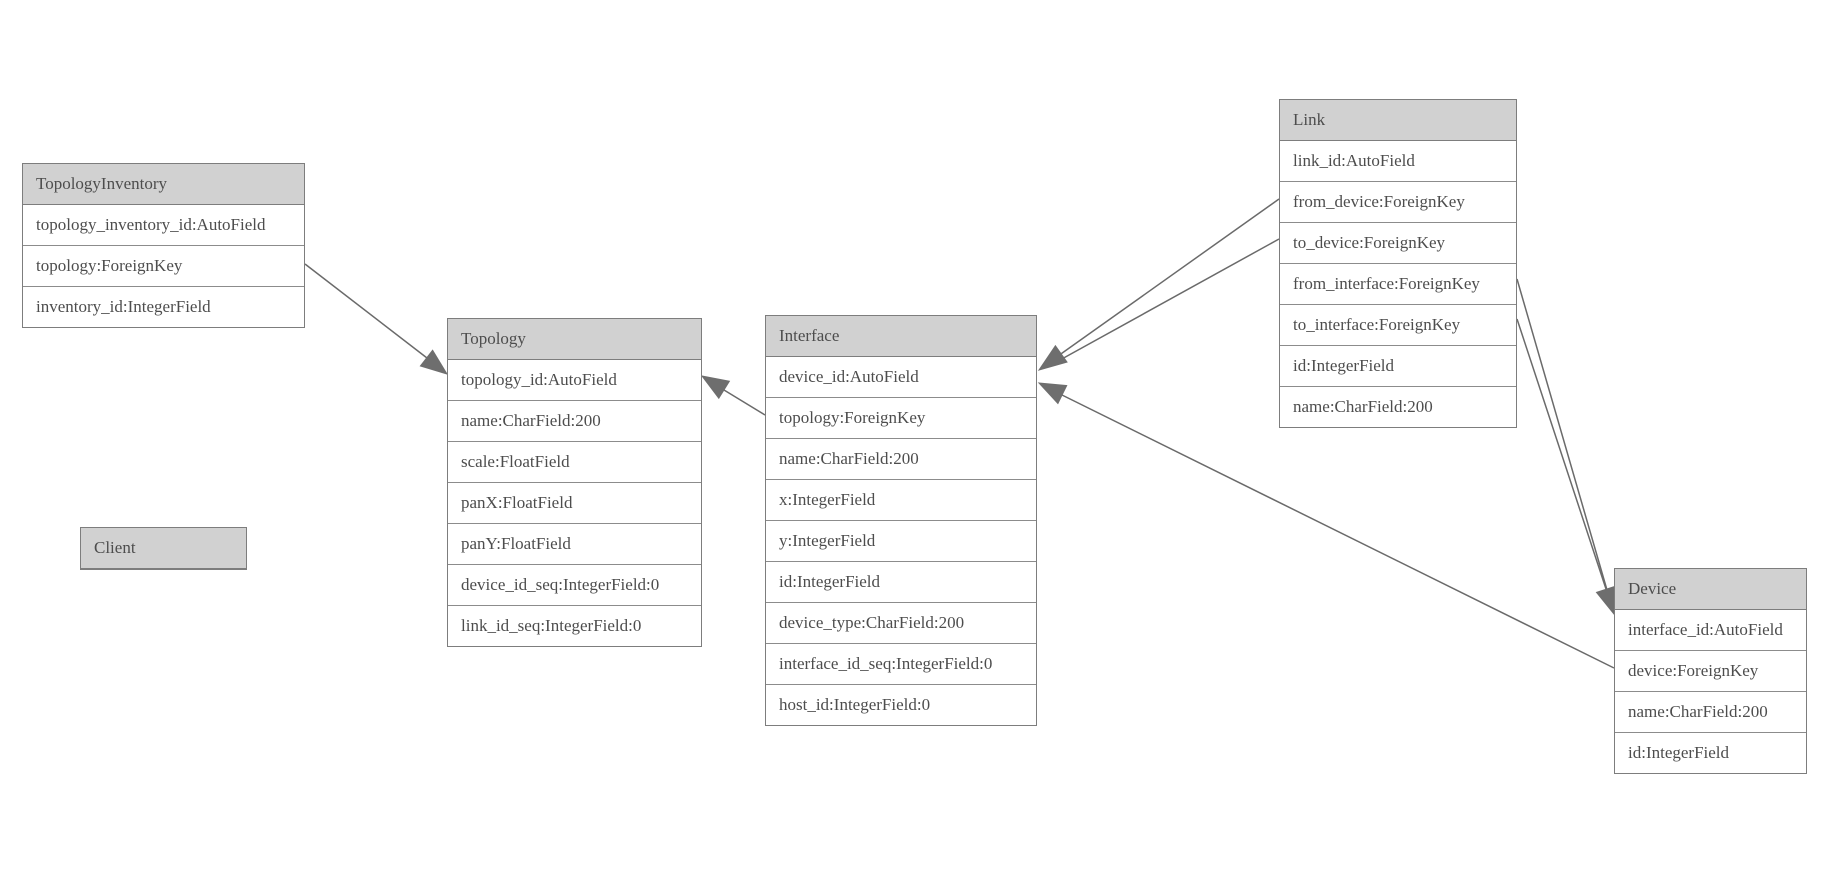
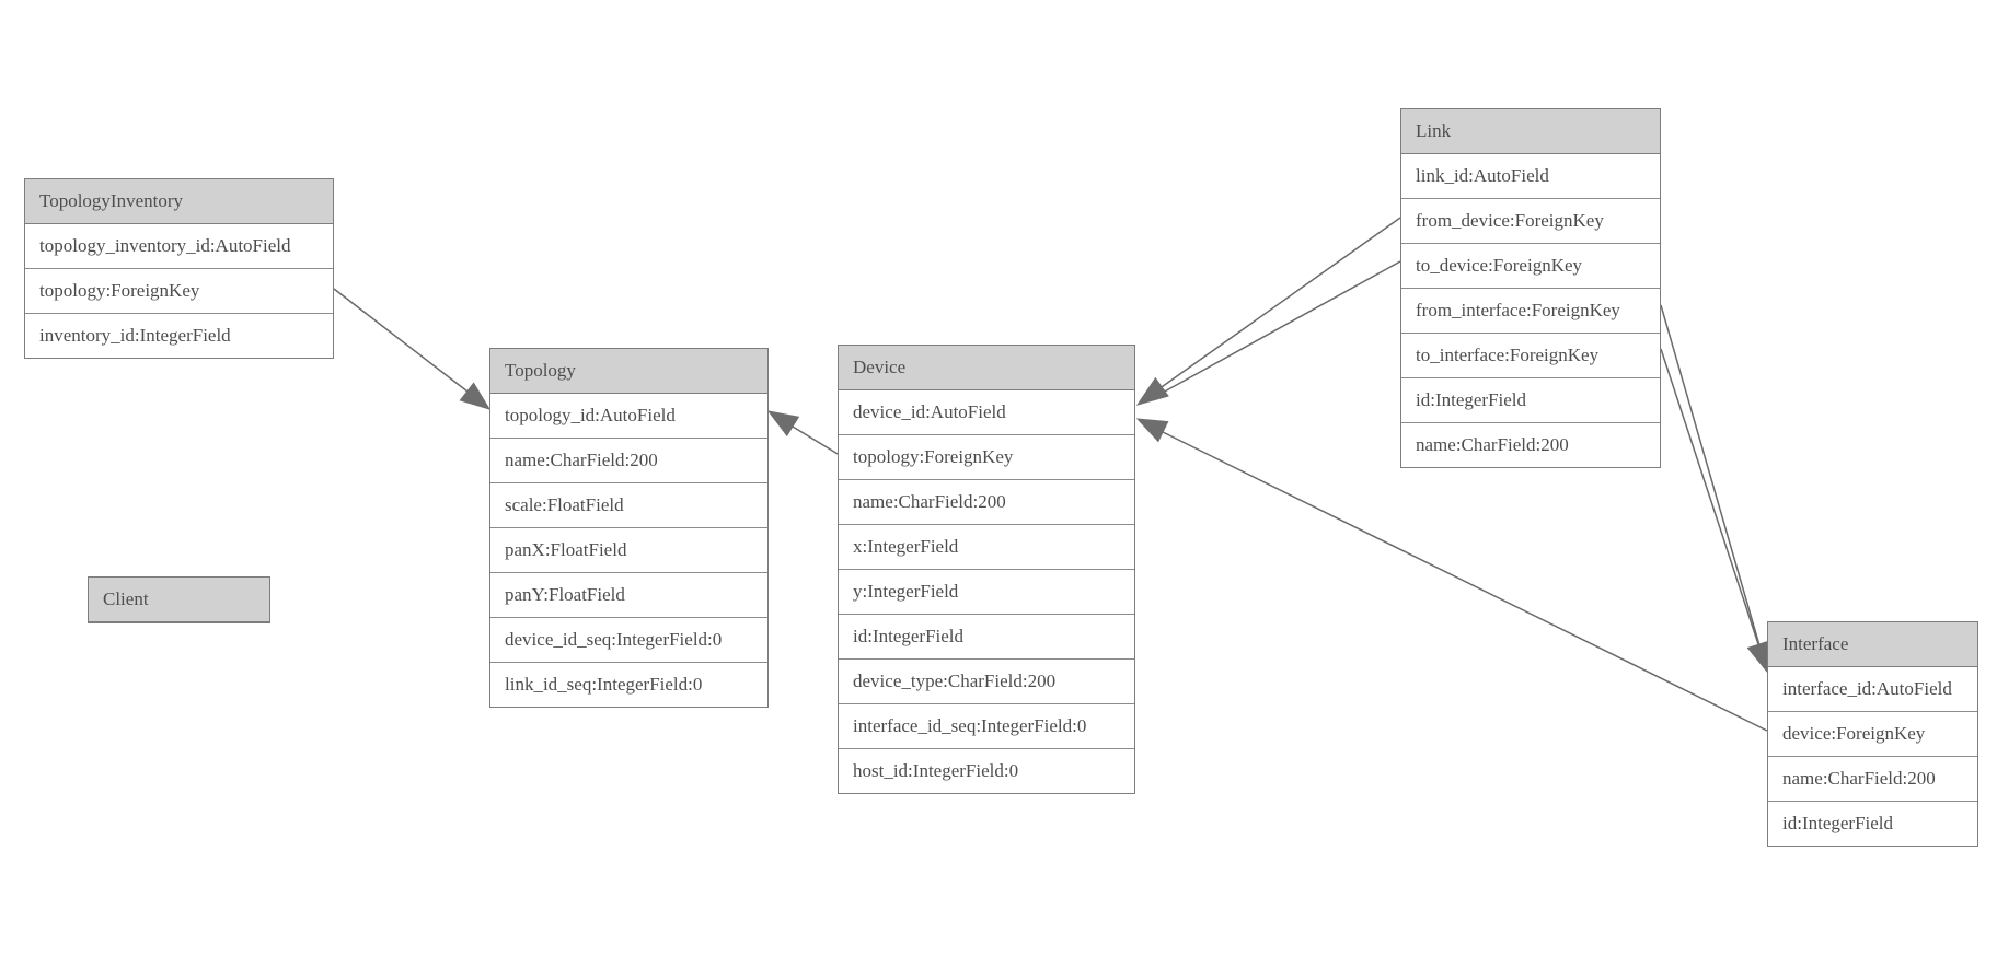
  TopologyInventory
  topology_inventory_id:AutoField
  topology:ForeignKey
  inventory_id:IntegerField
  Topology
  topology_id:AutoField
  name:CharField:200
  scale:FloatField
  panX:FloatField
  panY:FloatField
  device_id_seq:IntegerField:0
  link_id_seq:IntegerField:0
  Client
- Interface
+ Device
  device_id:AutoField
  topology:ForeignKey
  name:CharField:200
  x:IntegerField
  y:IntegerField
  id:IntegerField
  device_type:CharField:200
  interface_id_seq:IntegerField:0
  host_id:IntegerField:0
  Link
  link_id:AutoField
  from_device:ForeignKey
  to_device:ForeignKey
  from_interface:ForeignKey
  to_interface:ForeignKey
  id:IntegerField
  name:CharField:200
- Device
+ Interface
  interface_id:AutoField
  device:ForeignKey
  name:CharField:200
  id:IntegerField
